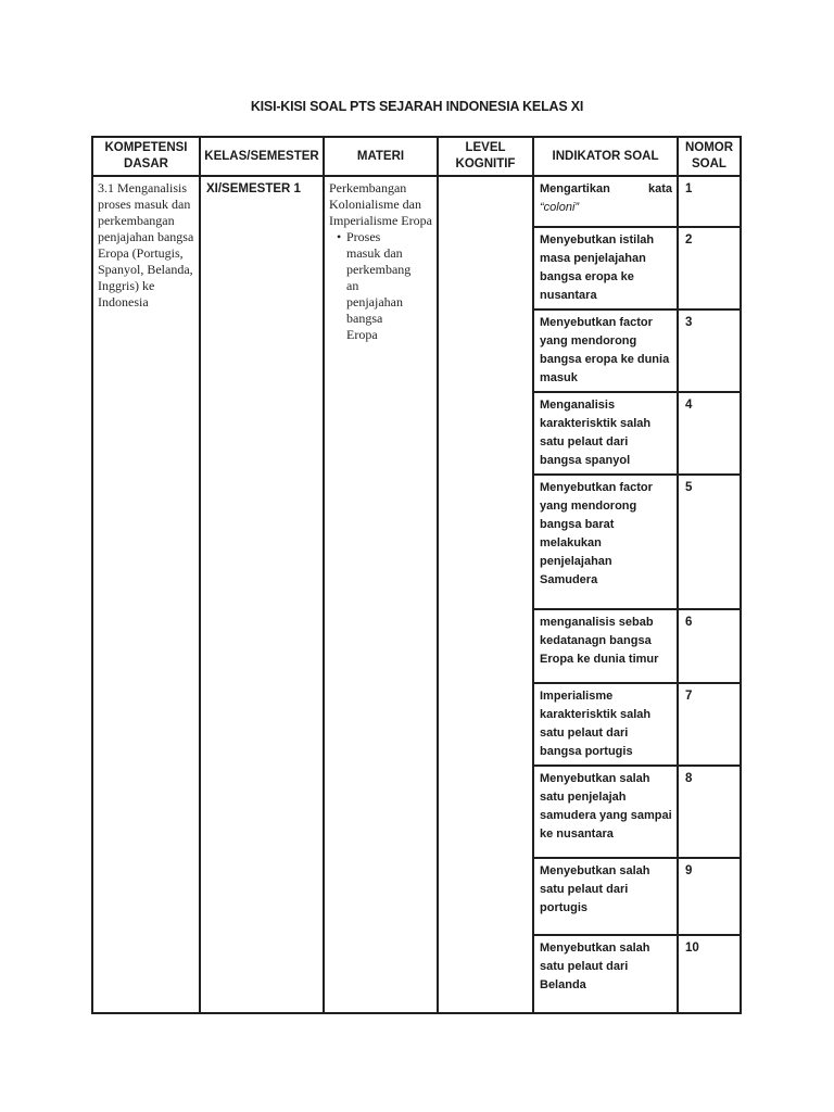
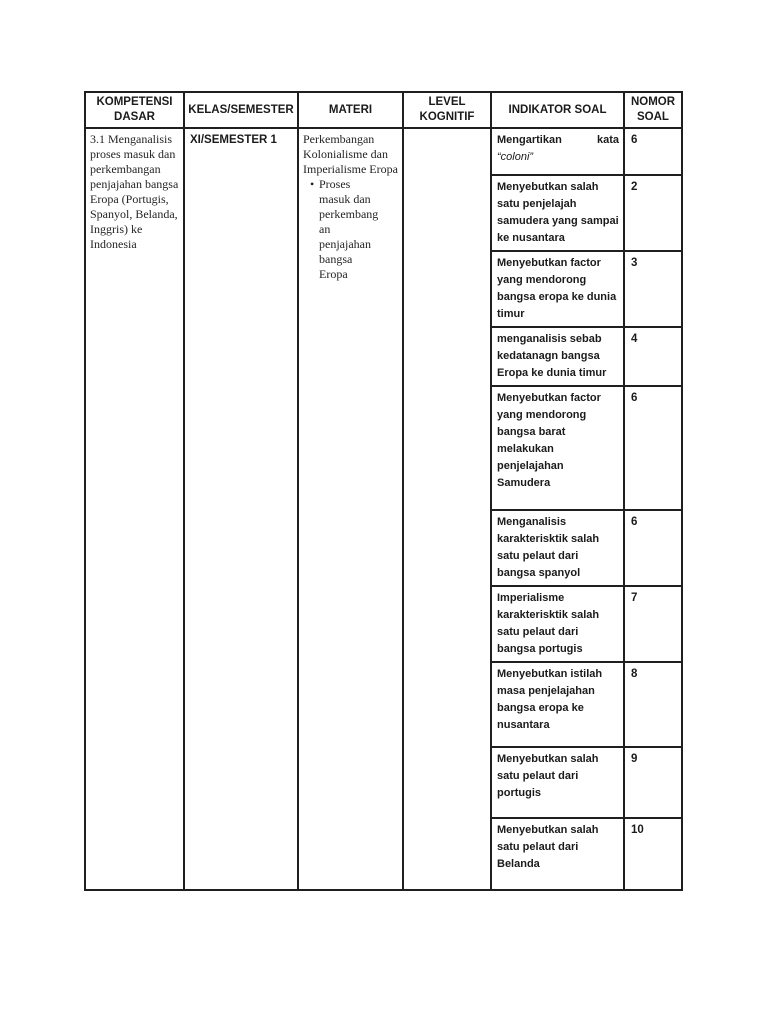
- KISI-KISI SOAL PTS SEJARAH INDONESIA KELAS XI
  KOMPETENSI DASAR	KELAS/SEMESTER	MATERI	LEVEL KOGNITIF	INDIKATOR SOAL	NOMOR SOAL
- 3.1 Menganalisis proses masuk dan perkembangan penjajahan bangsa Eropa (Portugis, Spanyol, Belanda, Inggris) ke Indonesia	XI/SEMESTER 1	Perkembangan Kolonialisme dan Imperialisme Eropa • Proses masuk dan perkembangan penjajahan bangsa Eropa		Mengartikan kata “coloni”	1
+ 3.1 Menganalisis proses masuk dan perkembangan penjajahan bangsa Eropa (Portugis, Spanyol, Belanda, Inggris) ke Indonesia	XI/SEMESTER 1	Perkembangan Kolonialisme dan Imperialisme Eropa • Proses masuk dan perkembangan penjajahan bangsa Eropa		Mengartikan kata “coloni”	6
- Menyebutkan istilah masa penjelajahan bangsa eropa ke nusantara	2
+ Menyebutkan salah satu penjelajah samudera yang sampai ke nusantara	2
- Menyebutkan factor yang mendorong bangsa eropa ke dunia masuk	3
+ Menyebutkan factor yang mendorong bangsa eropa ke dunia timur	3
- Menganalisis karakterisktik salah satu pelaut dari bangsa spanyol	4
+ menganalisis sebab kedatanagn bangsa Eropa ke dunia timur	4
- Menyebutkan factor yang mendorong bangsa barat melakukan penjelajahan Samudera	5
+ Menyebutkan factor yang mendorong bangsa barat melakukan penjelajahan Samudera	6
- menganalisis sebab kedatanagn bangsa Eropa ke dunia timur	6
+ Menganalisis karakterisktik salah satu pelaut dari bangsa spanyol	6
  Imperialisme karakterisktik salah satu pelaut dari bangsa portugis	7
- Menyebutkan salah satu penjelajah samudera yang sampai ke nusantara	8
+ Menyebutkan istilah masa penjelajahan bangsa eropa ke nusantara	8
  Menyebutkan salah satu pelaut dari portugis	9
  Menyebutkan salah satu pelaut dari Belanda	10
